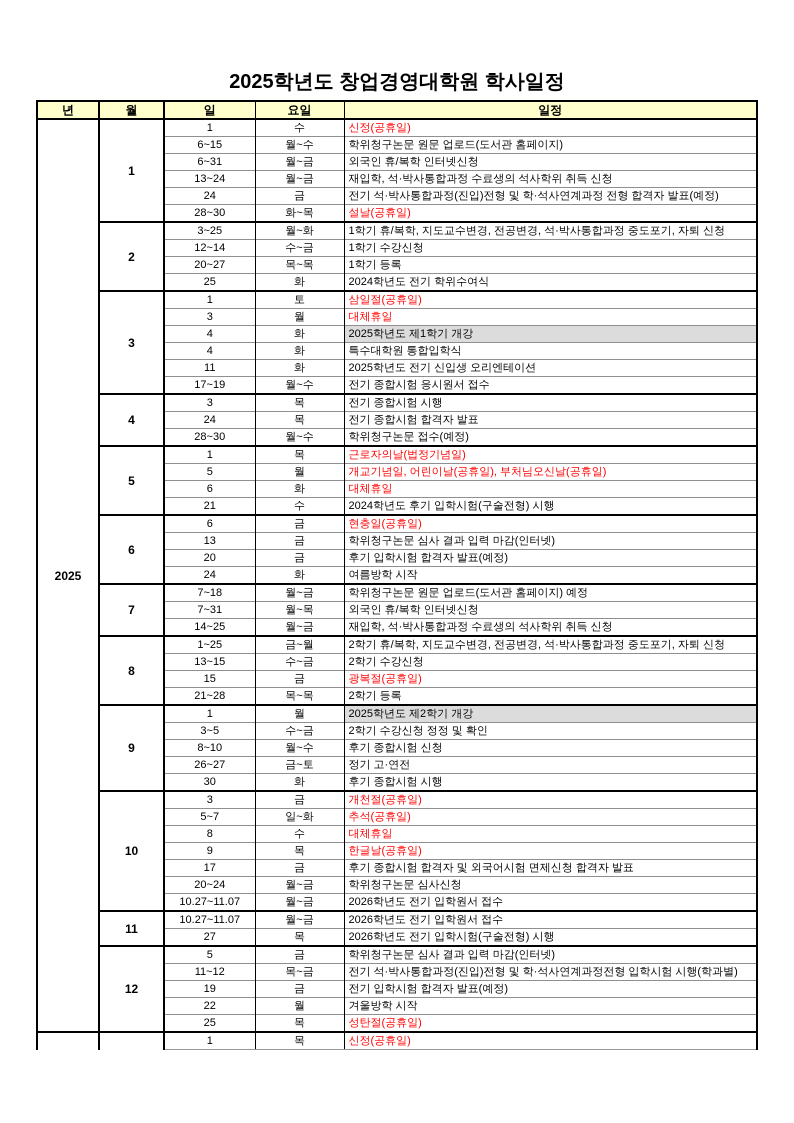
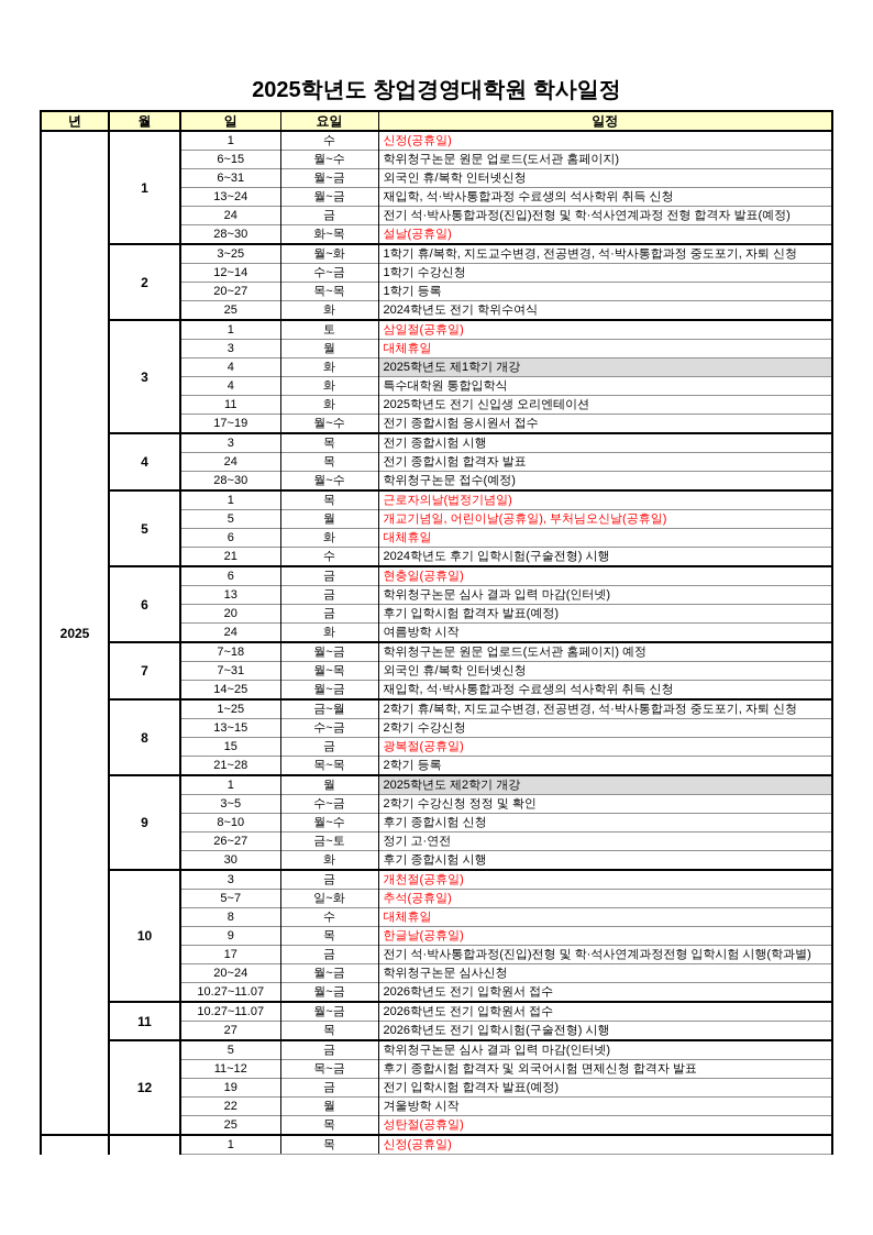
  2025학년도 창업경영대학원 학사일정
  년	월	일	요일	일정
  2025	1	1	수	신정(공휴일)
  6~15	월~수	학위청구논문 원문 업로드(도서관 홈페이지)
  6~31	월~금	외국인 휴/복학 인터넷신청
  13~24	월~금	재입학, 석·박사통합과정 수료생의 석사학위 취득 신청
  24	금	전기 석·박사통합과정(진입)전형 및 학·석사연계과정 전형 합격자 발표(예정)
  28~30	화~목	설날(공휴일)
  2	3~25	월~화	1학기 휴/복학, 지도교수변경, 전공변경, 석·박사통합과정 중도포기, 자퇴 신청
  12~14	수~금	1학기 수강신청
  20~27	목~목	1학기 등록
  25	화	2024학년도 전기 학위수여식
  3	1	토	삼일절(공휴일)
  3	월	대체휴일
  4	화	2025학년도 제1학기 개강
  4	화	특수대학원 통합입학식
  11	화	2025학년도 전기 신입생 오리엔테이션
  17~19	월~수	전기 종합시험 응시원서 접수
  4	3	목	전기 종합시험 시행
  24	목	전기 종합시험 합격자 발표
  28~30	월~수	학위청구논문 접수(예정)
  5	1	목	근로자의날(법정기념일)
  5	월	개교기념일, 어린이날(공휴일), 부처님오신날(공휴일)
  6	화	대체휴일
  21	수	2024학년도 후기 입학시험(구술전형) 시행
  6	6	금	현충일(공휴일)
  13	금	학위청구논문 심사 결과 입력 마감(인터넷)
  20	금	후기 입학시험 합격자 발표(예정)
  24	화	여름방학 시작
  7	7~18	월~금	학위청구논문 원문 업로드(도서관 홈페이지) 예정
  7~31	월~목	외국인 휴/복학 인터넷신청
  14~25	월~금	재입학, 석·박사통합과정 수료생의 석사학위 취득 신청
  8	1~25	금~월	2학기 휴/복학, 지도교수변경, 전공변경, 석·박사통합과정 중도포기, 자퇴 신청
  13~15	수~금	2학기 수강신청
  15	금	광복절(공휴일)
  21~28	목~목	2학기 등록
  9	1	월	2025학년도 제2학기 개강
  3~5	수~금	2학기 수강신청 정정 및 확인
  8~10	월~수	후기 종합시험 신청
  26~27	금~토	정기 고·연전
  30	화	후기 종합시험 시행
  10	3	금	개천절(공휴일)
  5~7	일~화	추석(공휴일)
  8	수	대체휴일
  9	목	한글날(공휴일)
- 17	금	후기 종합시험 합격자 및 외국어시험 면제신청 합격자 발표
+ 17	금	전기 석·박사통합과정(진입)전형 및 학·석사연계과정전형 입학시험 시행(학과별)
  20~24	월~금	학위청구논문 심사신청
  10.27~11.07	월~금	2026학년도 전기 입학원서 접수
  11	10.27~11.07	월~금	2026학년도 전기 입학원서 접수
  27	목	2026학년도 전기 입학시험(구술전형) 시행
  12	5	금	학위청구논문 심사 결과 입력 마감(인터넷)
- 11~12	목~금	전기 석·박사통합과정(진입)전형 및 학·석사연계과정전형 입학시험 시행(학과별)
+ 11~12	목~금	후기 종합시험 합격자 및 외국어시험 면제신청 합격자 발표
  19	금	전기 입학시험 합격자 발표(예정)
  22	월	겨울방학 시작
  25	목	성탄절(공휴일)
  		1	목	신정(공휴일)
